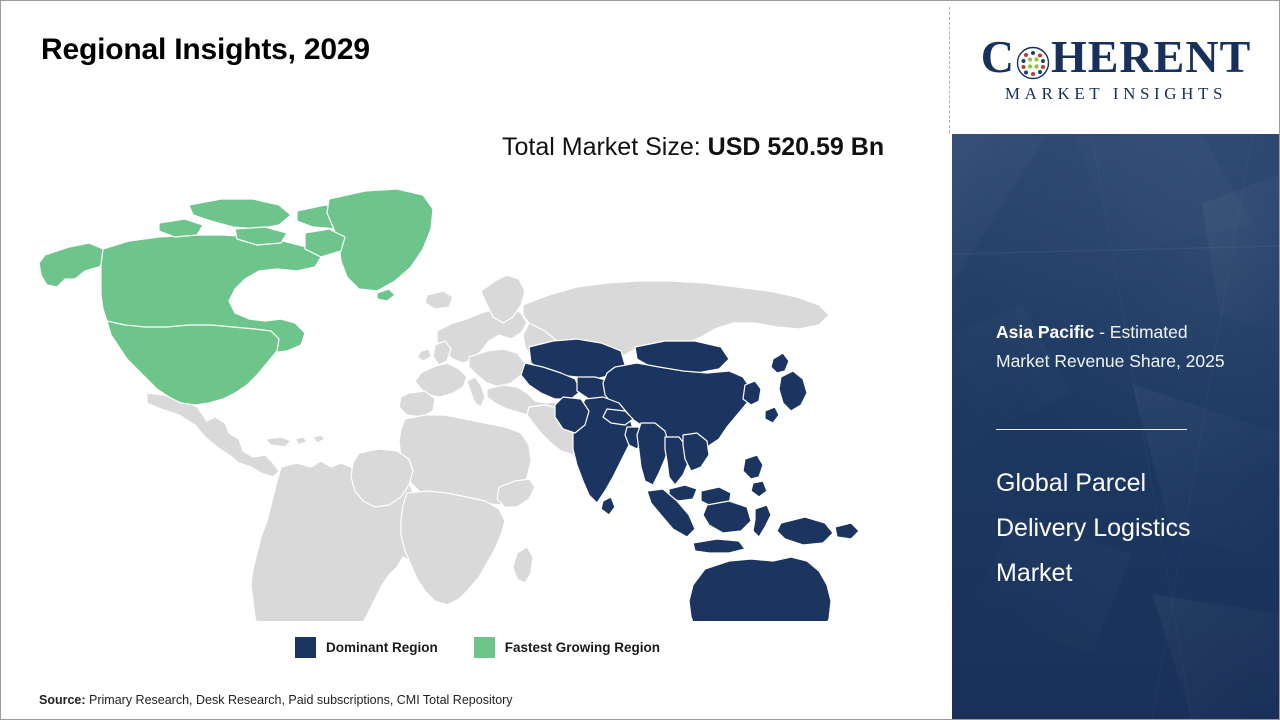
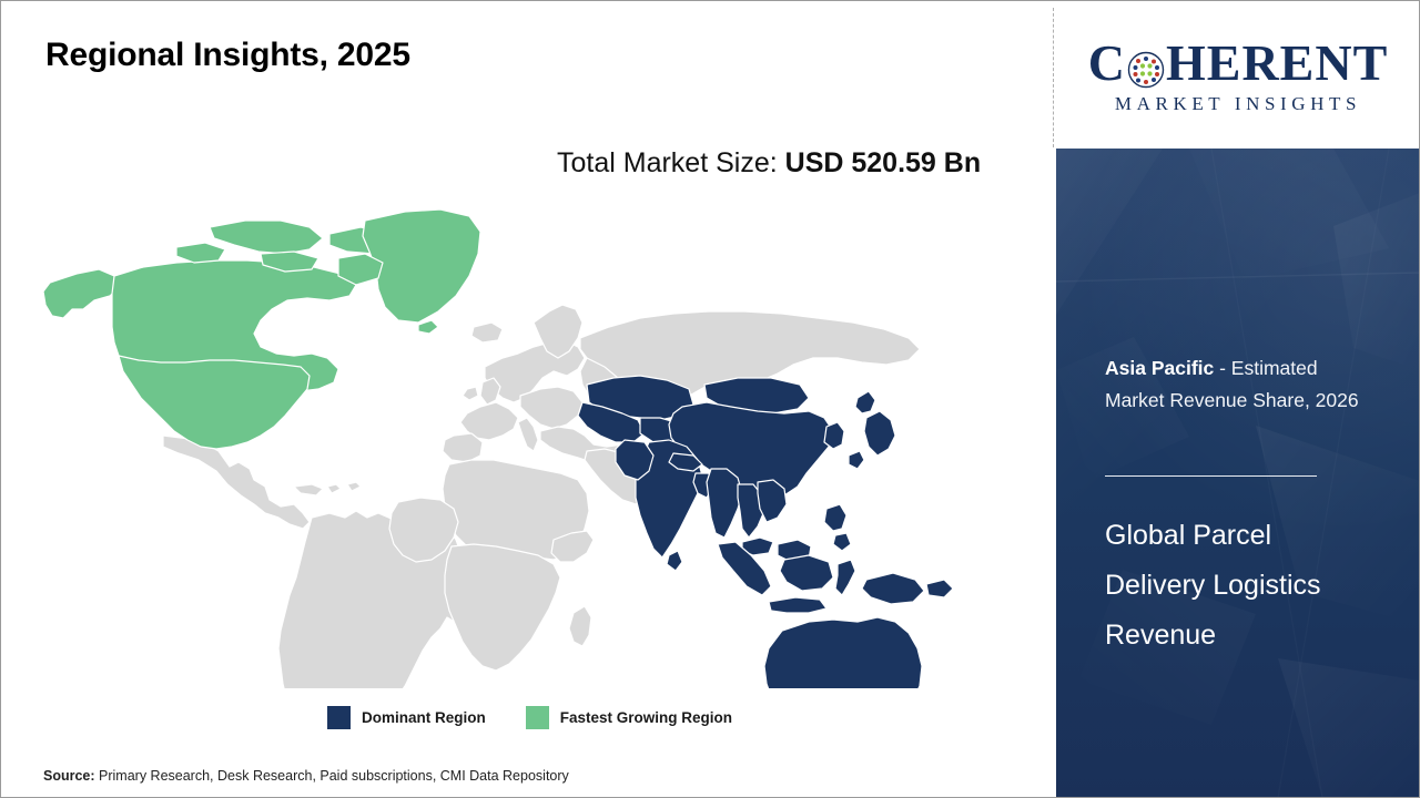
- Regional Insights, 2029
+ Regional Insights, 2025
  Total Market Size: USD 520.59 Bn
  Dominant Region
  Fastest Growing Region
- Source: Primary Research, Desk Research, Paid subscriptions, CMI Total Repository
+ Source: Primary Research, Desk Research, Paid subscriptions, CMI Data Repository
  C
  HERENT
  MARKET INSIGHTS
- Asia Pacific - Estimated Market Revenue Share, 2025
+ Asia Pacific - Estimated Market Revenue Share, 2026
- Global Parcel Delivery Logistics Market
+ Global Parcel Delivery Logistics Revenue
